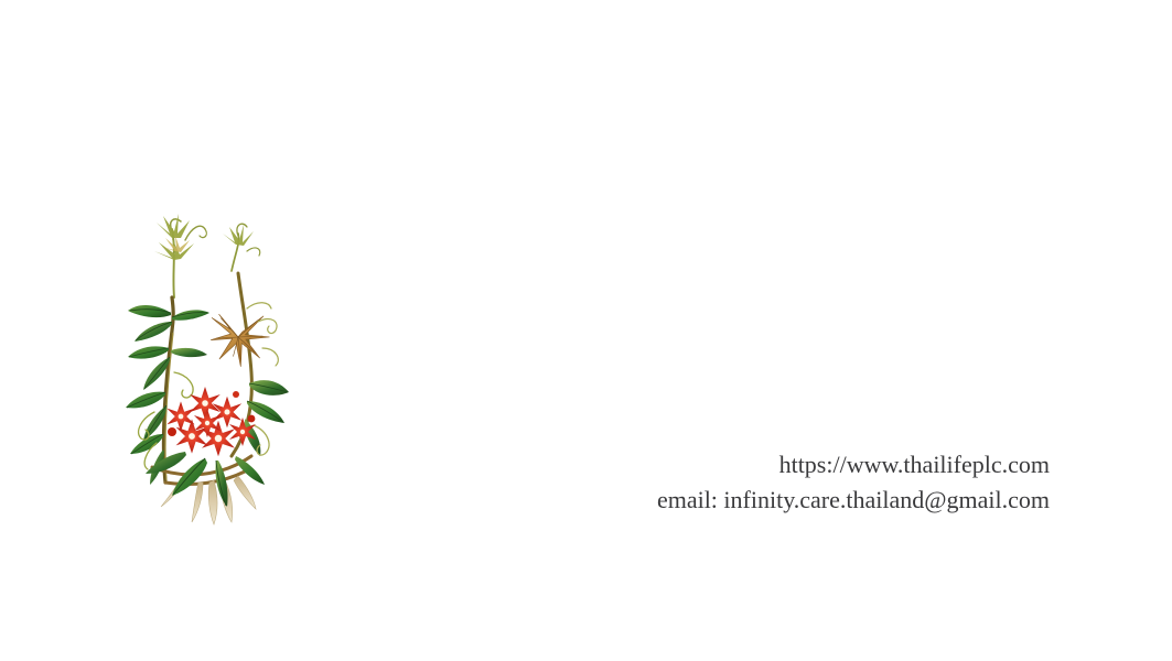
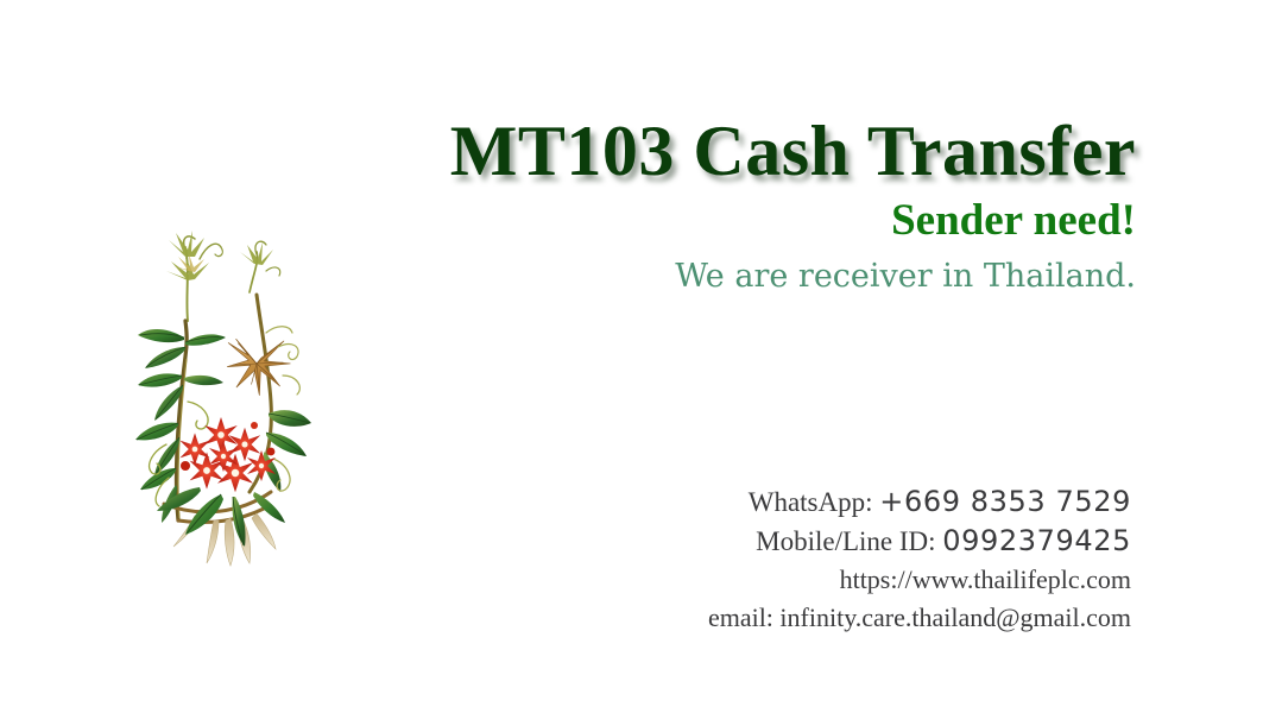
+ MT103 Cash Transfer
+ Sender need!
+ We are receiver in Thailand.
+ WhatsApp: +669 8353 7529
+ Mobile/Line ID: 0992379425
  https://www.thailifeplc.com
  email: infinity.care.thailand@gmail.com
